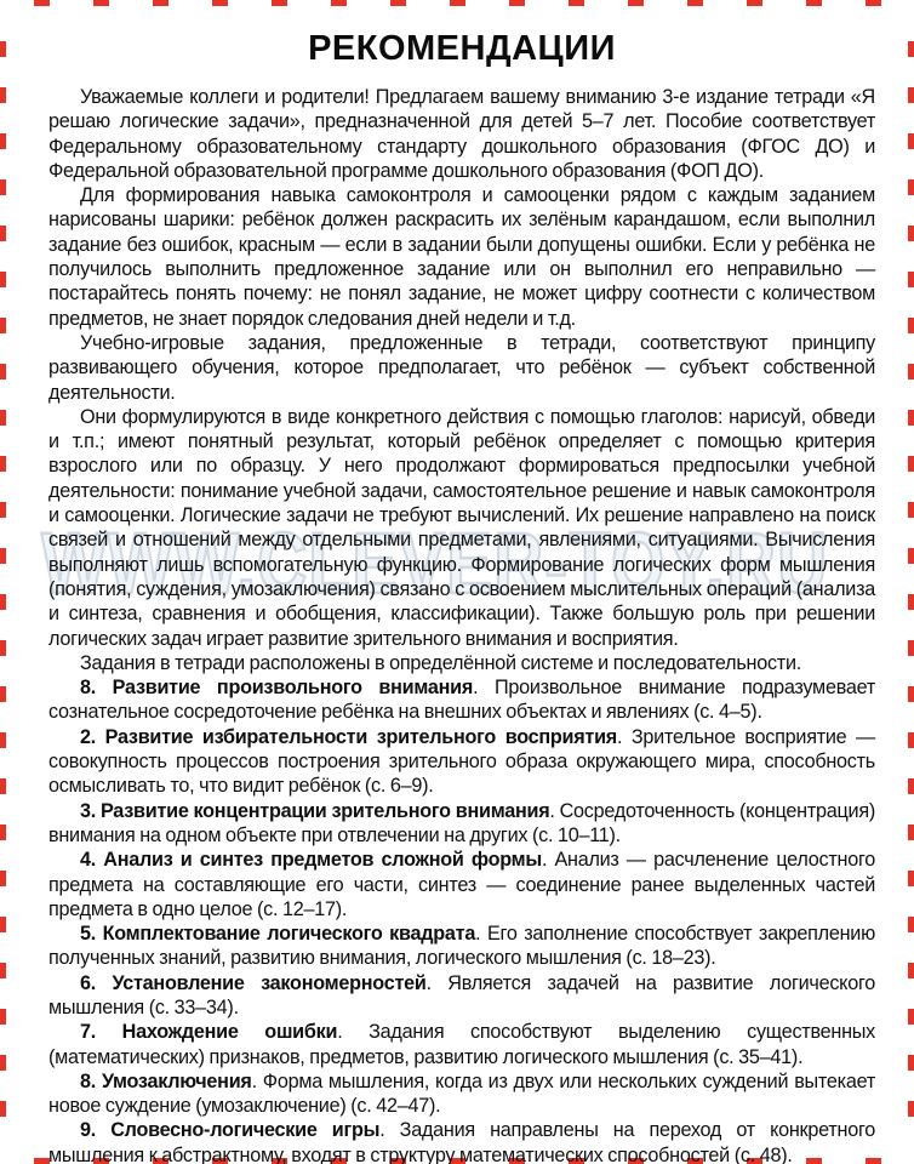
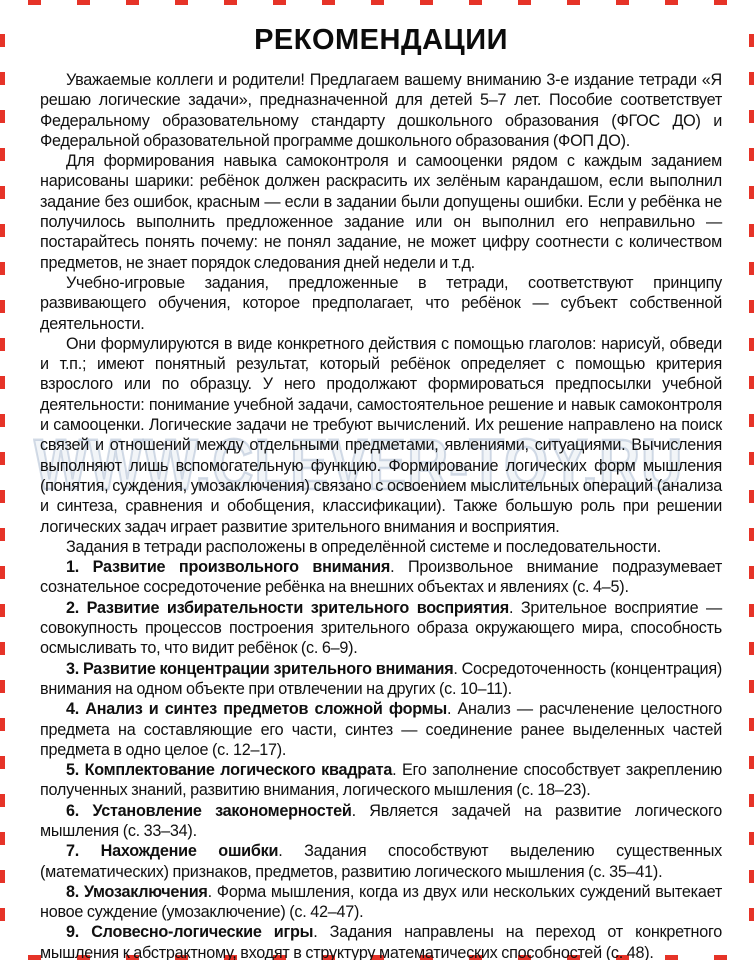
  WWW.CLEVER-TOY.RU
  РЕКОМЕНДАЦИИ
  Уважаемые коллеги и родители! Предлагаем вашему вниманию 3-е издание тетради «Я решаю логические задачи», предназначенной для детей 5–7 лет. Пособие соответствует Федеральному образовательному стандарту дошкольного образования (ФГОС ДО) и Федеральной образовательной программе дошкольного образования (ФОП ДО).
  Для формирования навыка самоконтроля и самооценки рядом с каждым заданием нарисованы шарики: ребёнок должен раскрасить их зелёным карандашом, если выполнил задание без ошибок, красным — если в задании были допущены ошибки. Если у ребёнка не получилось выполнить предложенное задание или он выполнил его неправильно — постарайтесь понять почему: не понял задание, не может цифру соотнести с количеством предметов, не знает порядок следования дней недели и т.д.
  Учебно-игровые задания, предложенные в тетради, соответствуют принципу развивающего обучения, которое предполагает, что ребёнок — субъект собственной деятельности.
  Они формулируются в виде конкретного действия с помощью глаголов: нарисуй, обведи и т.п.; имеют понятный результат, который ребёнок определяет с помощью критерия взрослого или по образцу. У него продолжают формироваться предпосылки учебной деятельности: понимание учебной задачи, самостоятельное решение и навык самоконтроля и самооценки. Логические задачи не требуют вычислений. Их решение направлено на поиск связей и отношений между отдельными предметами, явлениями, ситуациями. Вычисления выполняют лишь вспомогательную функцию. Формирование логических форм мышления (понятия, суждения, умозаключения) связано с освоением мыслительных операций (анализа и синтеза, сравнения и обобщения, классификации). Также большую роль при решении логических задач играет развитие зрительного внимания и восприятия.
  Задания в тетради расположены в определённой системе и последовательности.
- 8. Развитие произвольного внимания. Произвольное внимание подразумевает сознательное сосредоточение ребёнка на внешних объектах и явлениях (с. 4–5).
+ 1. Развитие произвольного внимания. Произвольное внимание подразумевает сознательное сосредоточение ребёнка на внешних объектах и явлениях (с. 4–5).
  2. Развитие избирательности зрительного восприятия. Зрительное восприятие — совокупность процессов построения зрительного образа окружающего мира, способность осмысливать то, что видит ребёнок (с. 6–9).
  3. Развитие концентрации зрительного внимания. Сосредоточенность (концентрация) внимания на одном объекте при отвлечении на других (с. 10–11).
  4. Анализ и синтез предметов сложной формы. Анализ — расчленение целостного предмета на составляющие его части, синтез — соединение ранее выделенных частей предмета в одно целое (с. 12–17).
  5. Комплектование логического квадрата. Его заполнение способствует закреплению полученных знаний, развитию внимания, логического мышления (с. 18–23).
  6. Установление закономерностей. Является задачей на развитие логического мышления (с. 33–34).
  7. Нахождение ошибки. Задания способствуют выделению существенных (математических) признаков, предметов, развитию логического мышления (с. 35–41).
  8. Умозаключения. Форма мышления, когда из двух или нескольких суждений вытекает новое суждение (умозаключение) (с. 42–47).
  9. Словесно-логические игры. Задания направлены на переход от конкретного мышления к абстрактному, входят в структуру математических способностей (с. 48).
